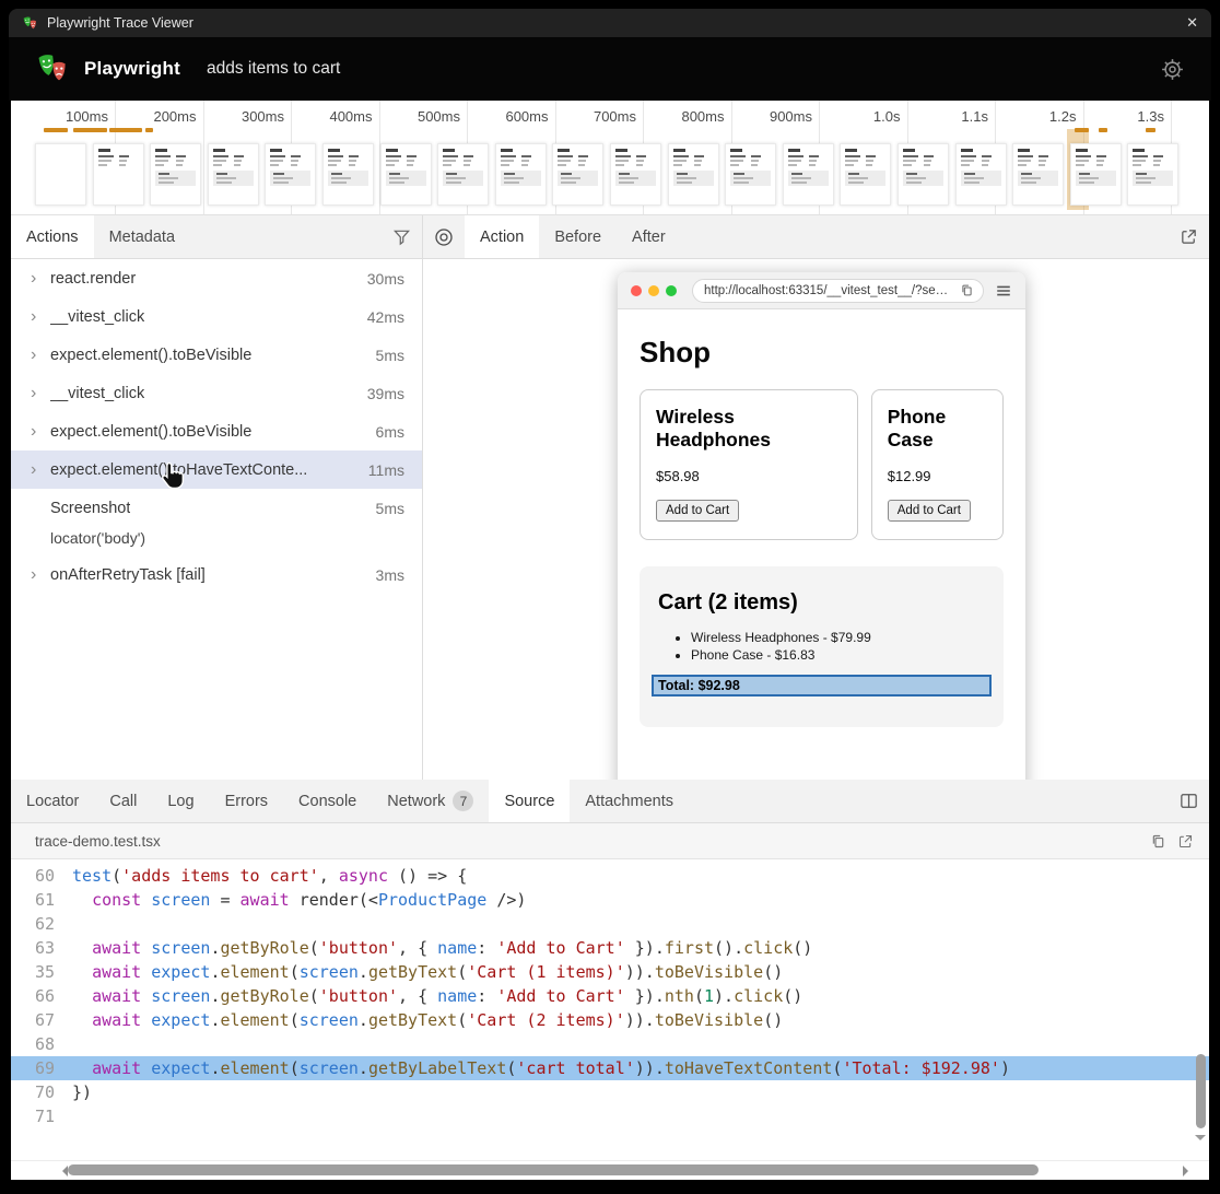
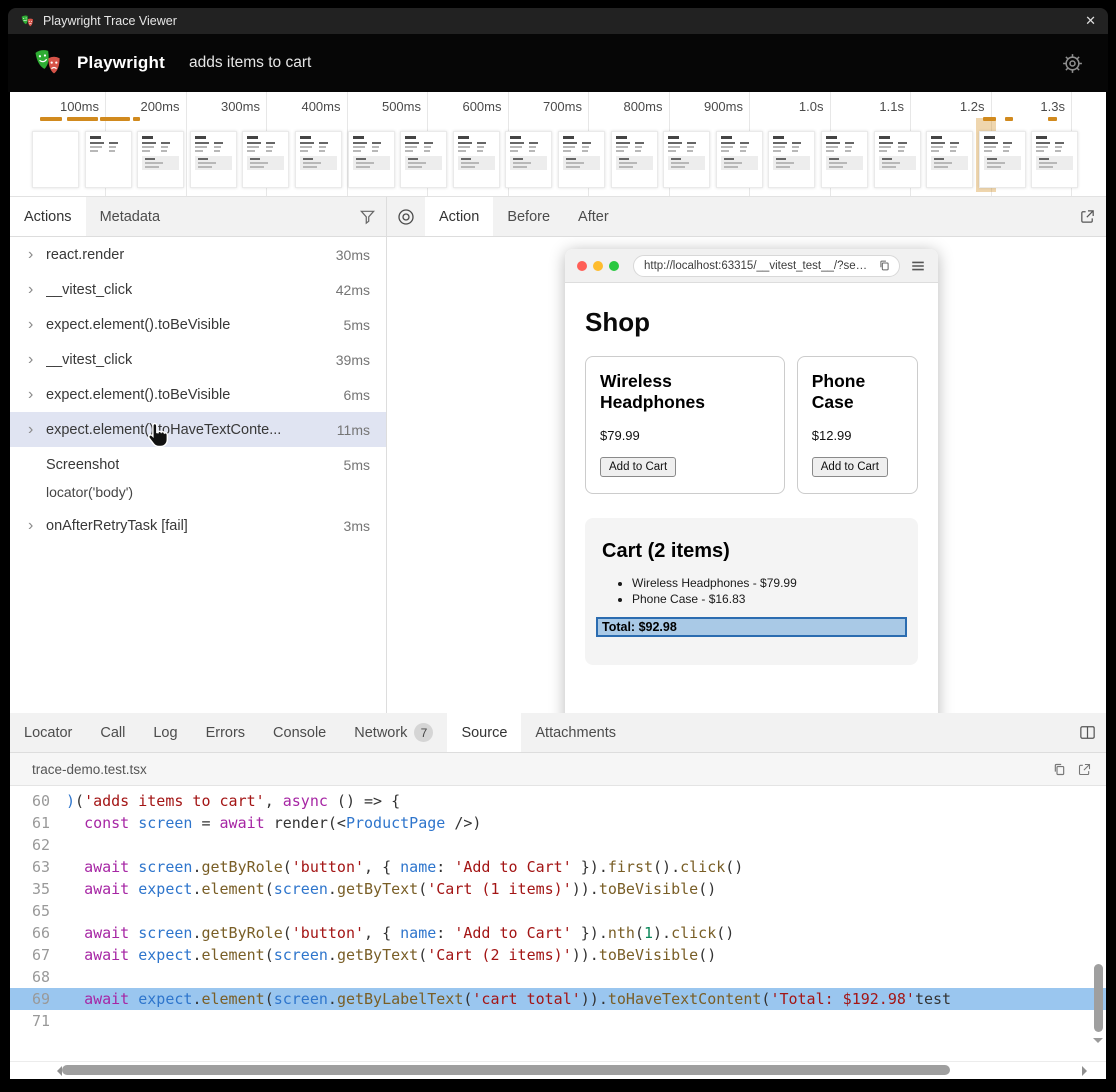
  Playwright Trace Viewer
  ✕
  Playwright
  adds items to cart
  100ms
  200ms
  300ms
  400ms
  500ms
  600ms
  700ms
  800ms
  900ms
  1.0s
  1.1s
  1.2s
  1.3s
  Actions
  Metadata
  ›
  react.render
  30ms
  ›
  __vitest_click
  42ms
  ›
  expect.element().toBeVisible
  5ms
  ›
  __vitest_click
  39ms
  ›
  expect.element().toBeVisible
  6ms
  ›
  expect.element()toHaveTextConte...
  11ms
  Screenshot
  5ms
  locator('body')
  ›
  onAfterRetryTask [fail]
  3ms
  Action
  Before
  After
  http://localhost:63315/__vitest_test__/?se…
  Shop
  Wireless Headphones
- $58.98
+ $79.99
  Add to Cart
  Phone Case
  $12.99
  Add to Cart
  Cart (2 items)
  Wireless Headphones - $79.99
  Phone Case - $16.83
  Total: $92.98
  Locator
  Call
  Log
  Errors
  Console
  Network
  7
  Source
  Attachments
  trace-demo.test.tsx
  60
- test
+ )
  (
  'adds items to cart'
  ,
  async
  () => {
  61
  const
  screen
  =
  await
  render(<
  ProductPage
  />)
  62
  63
  await
  screen
  .
  getByRole
  (
  'button'
  , {
  name
  :
  'Add to Cart'
  }).
  first
  ().
  click
  ()
  35
  await
  expect
  .
  element
  (
  screen
  .
  getByText
  (
  'Cart (1 items)'
  )).
  toBeVisible
  ()
+ 65
  66
  await
  screen
  .
  getByRole
  (
  'button'
  , {
  name
  :
  'Add to Cart'
  }).
  nth
  (
  1
  ).
  click
  ()
  67
  await
  expect
  .
  element
  (
  screen
  .
  getByText
  (
  'Cart (2 items)'
  )).
  toBeVisible
  ()
  68
  69
  await
  expect
  .
  element
  (
  screen
  .
  getByLabelText
  (
  'cart total'
  )).
  toHaveTextContent
  (
  'Total: $192.98'
- )
+ test
- 70
- })
  71
